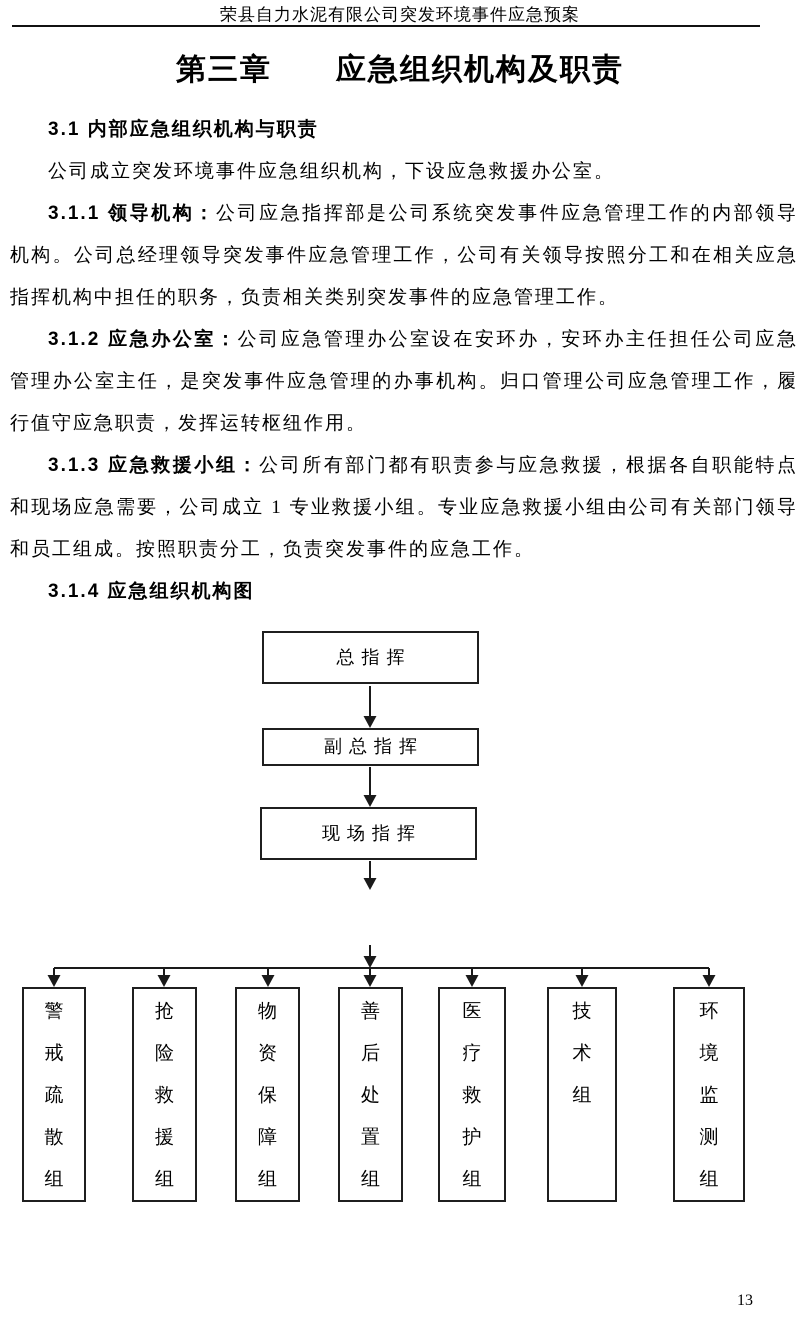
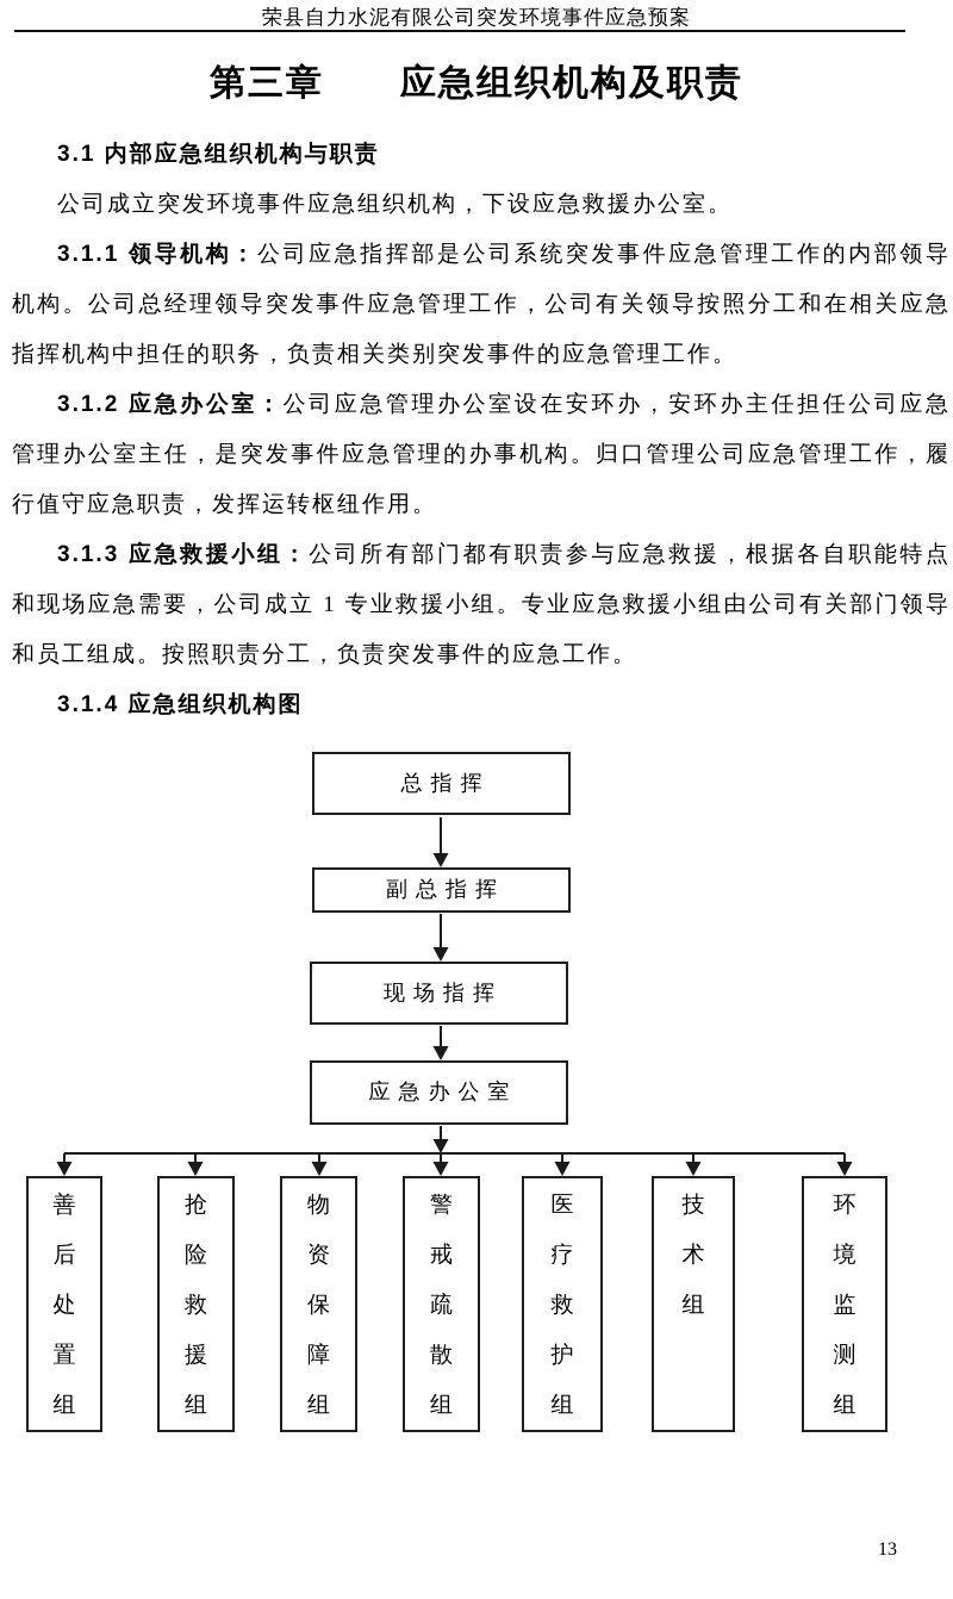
  荣县自力水泥有限公司突发环境事件应急预案
  第三章 应急组织机构及职责
  3.1 内部应急组织机构与职责
  公司成立突发环境事件应急组织机构，下设应急救援办公室。
  3.1.1 领导机构：公司应急指挥部是公司系统突发事件应急管理工作的内部领导机构。公司总经理领导突发事件应急管理工作，公司有关领导按照分工和在相关应急指挥机构中担任的职务，负责相关类别突发事件的应急管理工作。
  3.1.2 应急办公室：公司应急管理办公室设在安环办，安环办主任担任公司应急管理办公室主任，是突发事件应急管理的办事机构。归口管理公司应急管理工作，履行值守应急职责，发挥运转枢纽作用。
  3.1.3 应急救援小组：公司所有部门都有职责参与应急救援，根据各自职能特点和现场应急需要，公司成立 1 专业救援小组。专业应急救援小组由公司有关部门领导和员工组成。按照职责分工，负责突发事件的应急工作。
  3.1.4 应急组织机构图
  总指挥
  副总指挥
  现场指挥
+ 应急办公室
- 警戒疏散组
+ 善后处置组
  抢险救援组
  物资保障组
- 善后处置组
+ 警戒疏散组
  医疗救护组
  技术组
  环境监测组
  13
